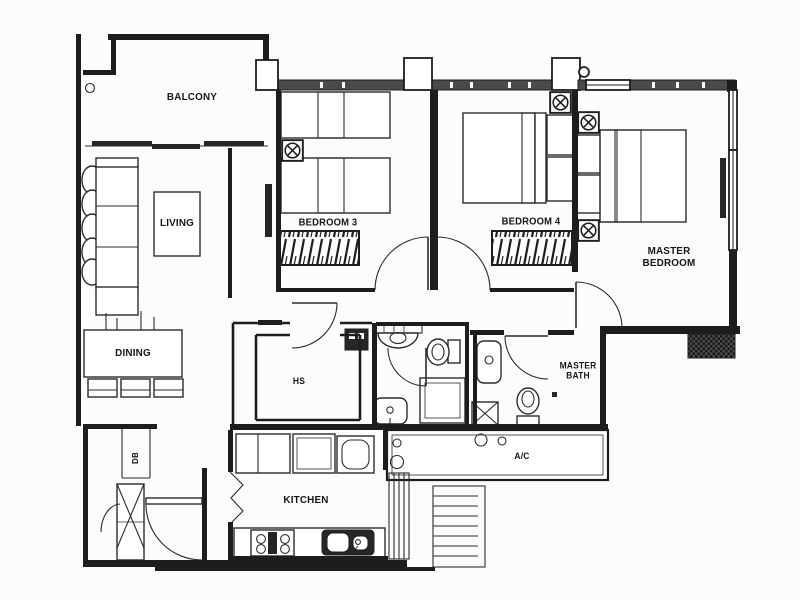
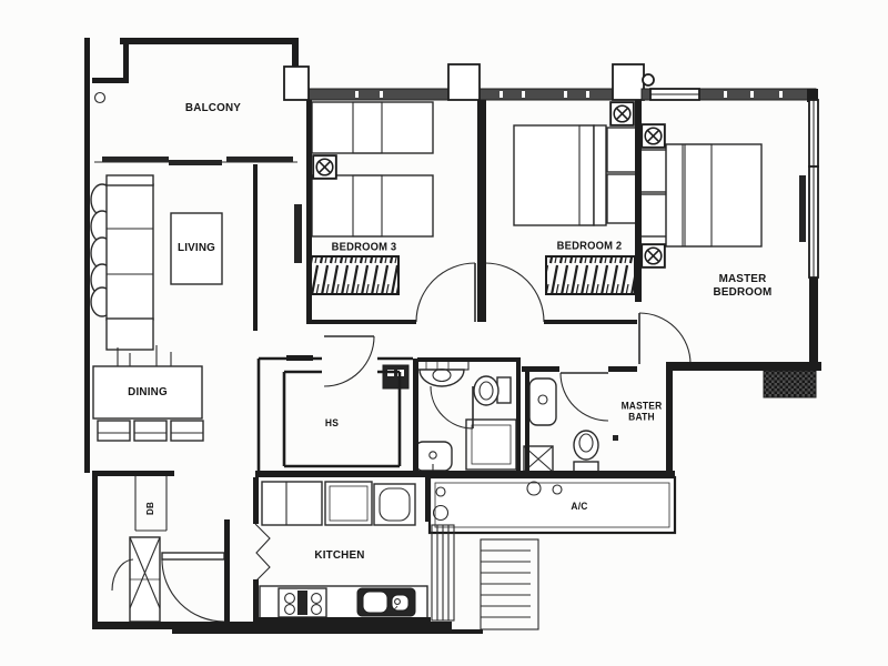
  BALCONY
  LIVING
  DINING
  BEDROOM 3
- BEDROOM 4
+ BEDROOM 2
  MASTER BEDROOM
  HS
  MASTER BATH
  KITCHEN
  A/C
